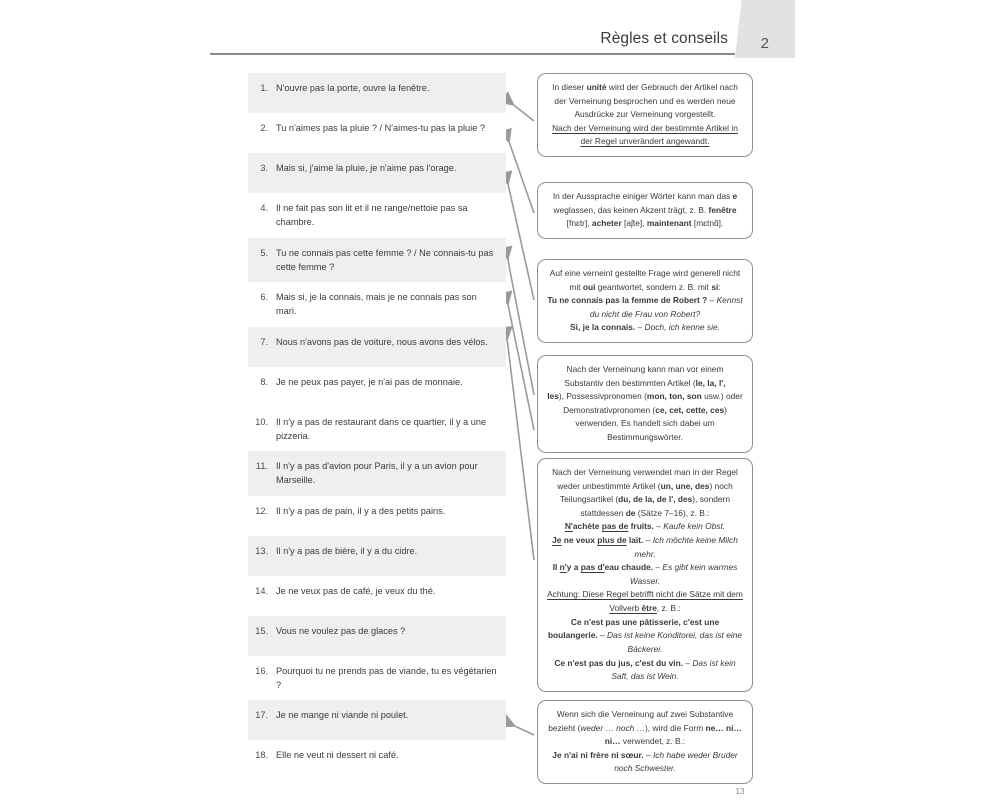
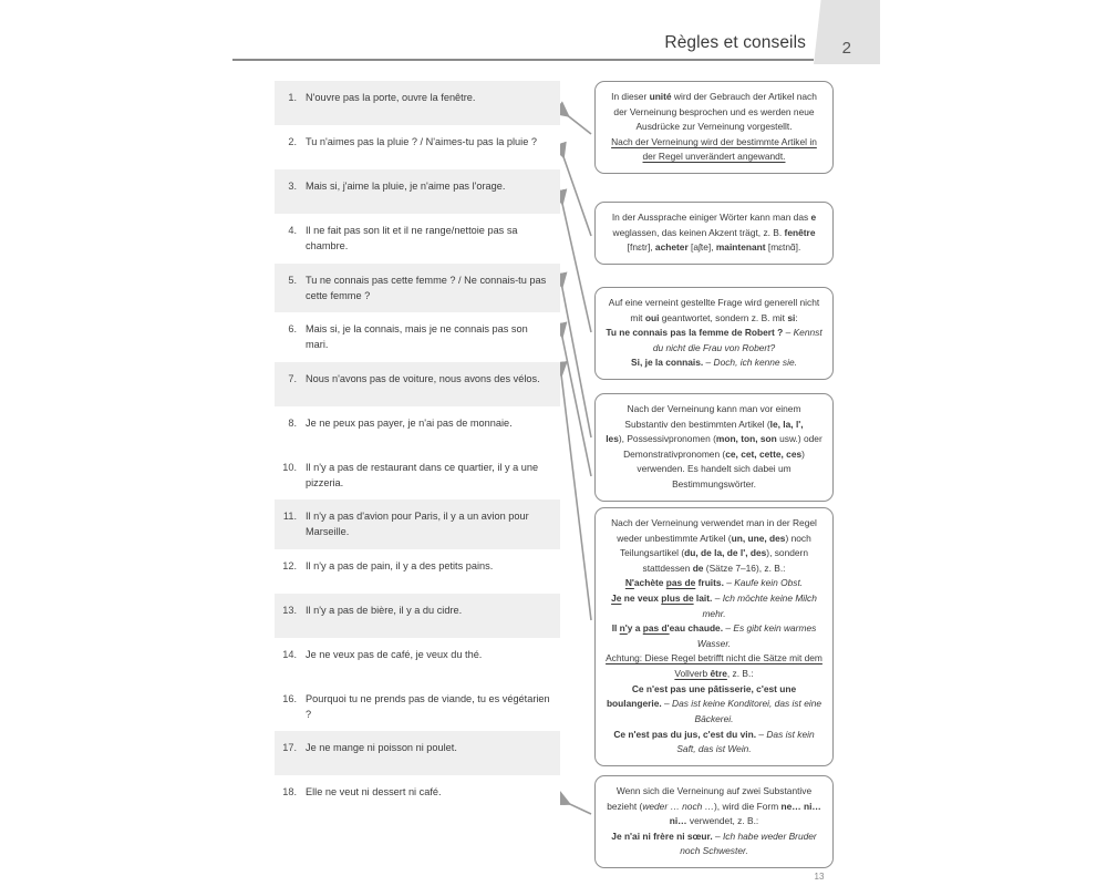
  2
  Règles et conseils
  1.
  N'ouvre pas la porte, ouvre la fenêtre.
  2.
  Tu n'aimes pas la pluie ? / N'aimes-tu pas la pluie ?
  3.
  Mais si, j'aime la pluie, je n'aime pas l'orage.
  4.
  Il ne fait pas son lit et il ne range/nettoie pas sa chambre.
  5.
  Tu ne connais pas cette femme ? / Ne connais-tu pas cette femme ?
  6.
  Mais si, je la connais, mais je ne connais pas son mari.
  7.
  Nous n'avons pas de voiture, nous avons des vélos.
  8.
  Je ne peux pas payer, je n'ai pas de monnaie.
  10.
  Il n'y a pas de restaurant dans ce quartier, il y a une pizzeria.
  11.
  Il n'y a pas d'avion pour Paris, il y a un avion pour Marseille.
  12.
  Il n'y a pas de pain, il y a des petits pains.
  13.
  Il n'y a pas de bière, il y a du cidre.
  14.
  Je ne veux pas de café, je veux du thé.
- 15.
- Vous ne voulez pas de glaces ?
  16.
  Pourquoi tu ne prends pas de viande, tu es végétarien ?
  17.
- Je ne mange ni viande ni poulet.
+ Je ne mange ni poisson ni poulet.
  18.
  Elle ne veut ni dessert ni café.
  In dieser unité wird der Gebrauch der Artikel nach der Verneinung besprochen und es werden neue Ausdrücke zur Verneinung vorgestellt.
  Nach der Verneinung wird der bestimmte Artikel in der Regel unverändert angewandt.
  In der Aussprache einiger Wörter kann man das e weglassen, das keinen Akzent trägt, z. B. fenêtre [fnɛtr], acheter [aʃte], maintenant [mɛtnɑ̃].
  Auf eine verneint gestellte Frage wird generell nicht mit oui geantwortet, sondern z. B. mit si:
  Tu ne connais pas la femme de Robert ? – Kennst du nicht die Frau von Robert?
  Si, je la connais. – Doch, ich kenne sie.
  Nach der Verneinung kann man vor einem Substantiv den bestimmten Artikel (le, la, l',
  les), Possessivpronomen (mon, ton, son usw.) oder Demonstrativpronomen (ce, cet, cette, ces) verwenden. Es handelt sich dabei um Bestimmungswörter.
  Nach der Verneinung verwendet man in der Regel weder unbestimmte Artikel (un, une, des) noch Teilungsartikel (du, de la, de l', des), sondern stattdessen de (Sätze 7–16), z. B.:
  N'achète pas de fruits. – Kaufe kein Obst.
  Je ne veux plus de lait. – Ich möchte keine Milch mehr.
  Il n'y a pas d'eau chaude. – Es gibt kein warmes Wasser.
  Achtung: Diese Regel betrifft nicht die Sätze mit dem Vollverb être, z. B.:
  Ce n'est pas une pâtisserie, c'est une boulangerie. – Das ist keine Konditorei, das ist eine Bäckerei.
  Ce n'est pas du jus, c'est du vin. – Das ist kein Saft, das ist Wein.
  Wenn sich die Verneinung auf zwei Substantive bezieht (weder … noch …), wird die Form ne… ni… ni… verwendet, z. B.:
  Je n'ai ni frère ni sœur. – Ich habe weder Bruder noch Schwester.
  13
